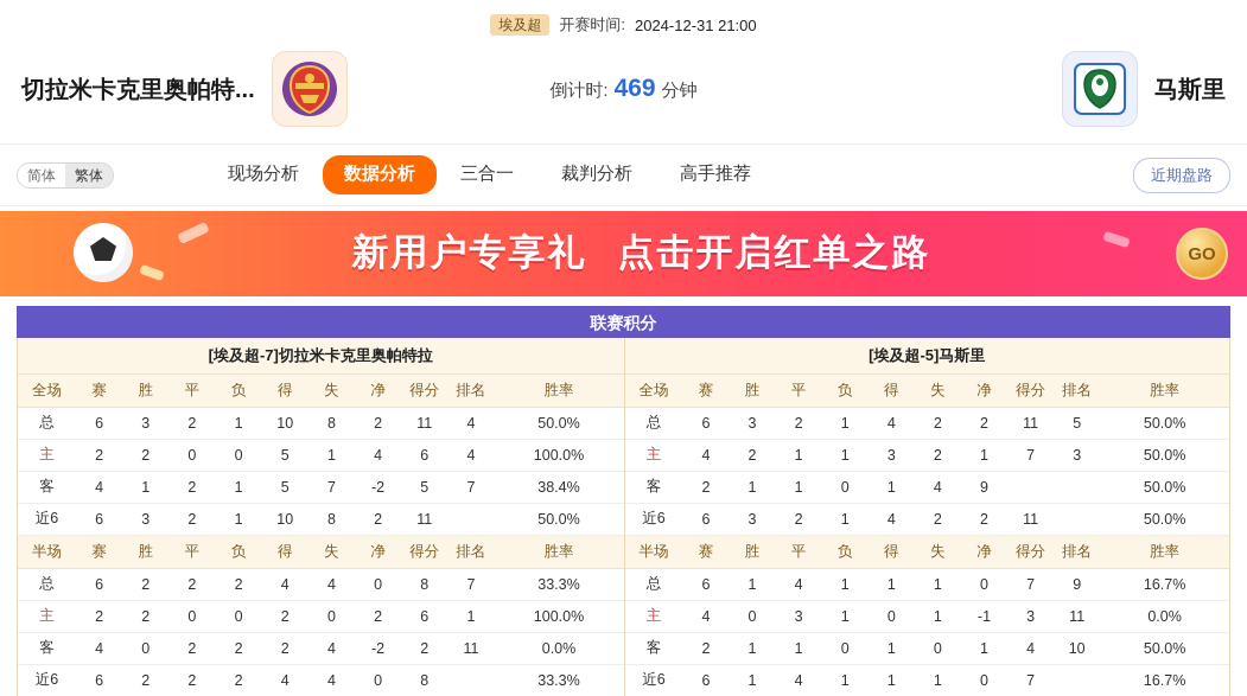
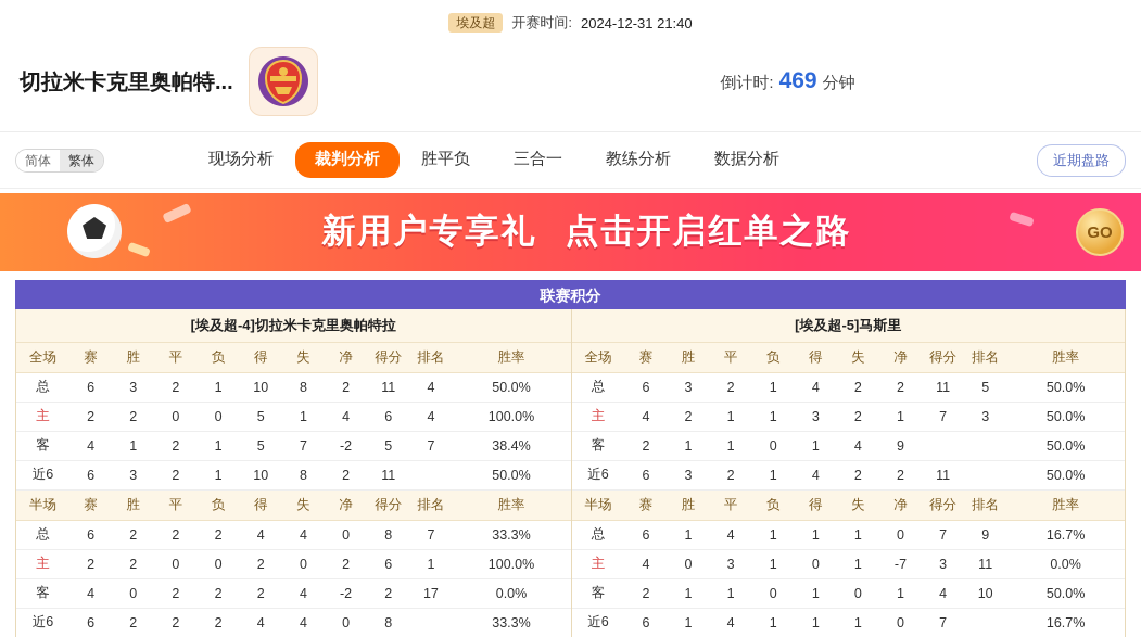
  埃及超
  开赛时间:
- 2024-12-31 21:00
+ 2024-12-31 21:40
  切拉米卡克里奥帕特...
  倒计时: 469 分钟
- 马斯里
  简体
  繁体
  现场分析
- 数据分析
+ 裁判分析
+ 胜平负
  三合一
+ 教练分析
- 裁判分析
+ 数据分析
- 高手推荐
  近期盘路
  新用户专享礼 点击开启红单之路
  GO
  联赛积分
- [埃及超-7]切拉米卡克里奥帕特拉
+ [埃及超-4]切拉米卡克里奥帕特拉
  全场	赛	胜	平	负	得	失	净	得分	排名	胜率
  总	6	3	2	1	10	8	2	11	4	50.0%
  主	2	2	0	0	5	1	4	6	4	100.0%
  客	4	1	2	1	5	7	-2	5	7	38.4%
  近6	6	3	2	1	10	8	2	11		50.0%
  半场	赛	胜	平	负	得	失	净	得分	排名	胜率
  总	6	2	2	2	4	4	0	8	7	33.3%
  主	2	2	0	0	2	0	2	6	1	100.0%
- 客	4	0	2	2	2	4	-2	2	11	0.0%
+ 客	4	0	2	2	2	4	-2	2	17	0.0%
  近6	6	2	2	2	4	4	0	8		33.3%
  [埃及超-5]马斯里
  全场	赛	胜	平	负	得	失	净	得分	排名	胜率
  总	6	3	2	1	4	2	2	11	5	50.0%
  主	4	2	1	1	3	2	1	7	3	50.0%
  客	2	1	1	0	1	4	9			50.0%
  近6	6	3	2	1	4	2	2	11		50.0%
  半场	赛	胜	平	负	得	失	净	得分	排名	胜率
  总	6	1	4	1	1	1	0	7	9	16.7%
- 主	4	0	3	1	0	1	-1	3	11	0.0%
+ 主	4	0	3	1	0	1	-7	3	11	0.0%
  客	2	1	1	0	1	0	1	4	10	50.0%
  近6	6	1	4	1	1	1	0	7		16.7%
